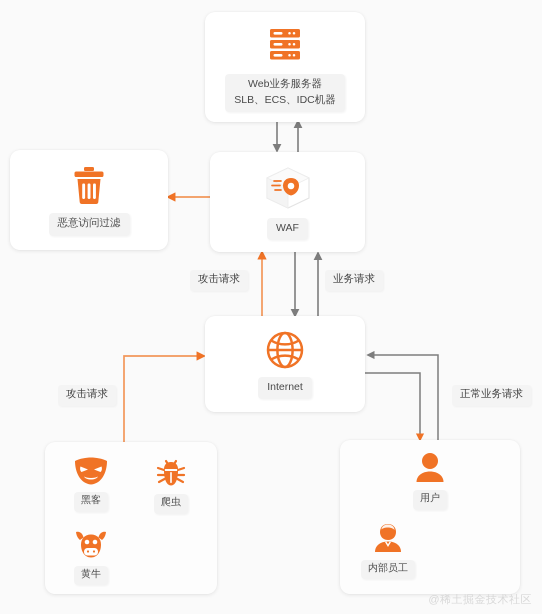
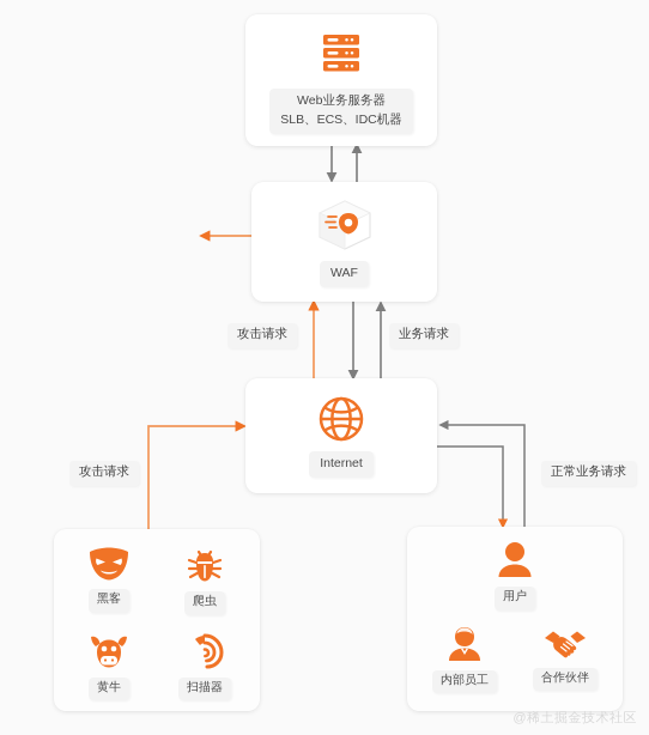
  Web业务服务器
  SLB、ECS、IDC机器
  WAF
- 恶意访问过滤
  Internet
  黑客
  爬虫
  黄牛
+ 扫描器
  用户
  内部员工
+ 合作伙伴
  攻击请求
  业务请求
  攻击请求
  正常业务请求
  @稀土掘金技术社区
